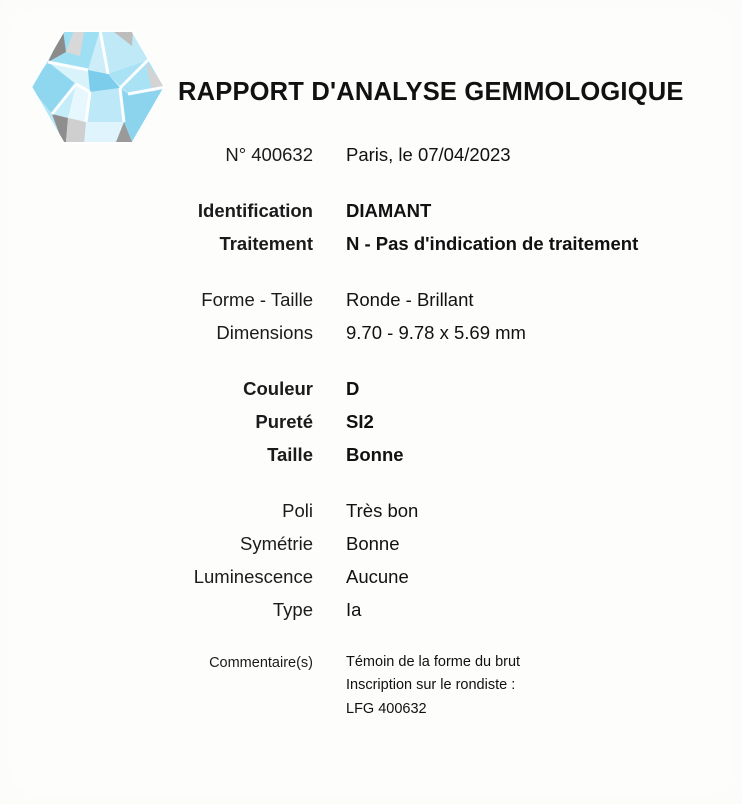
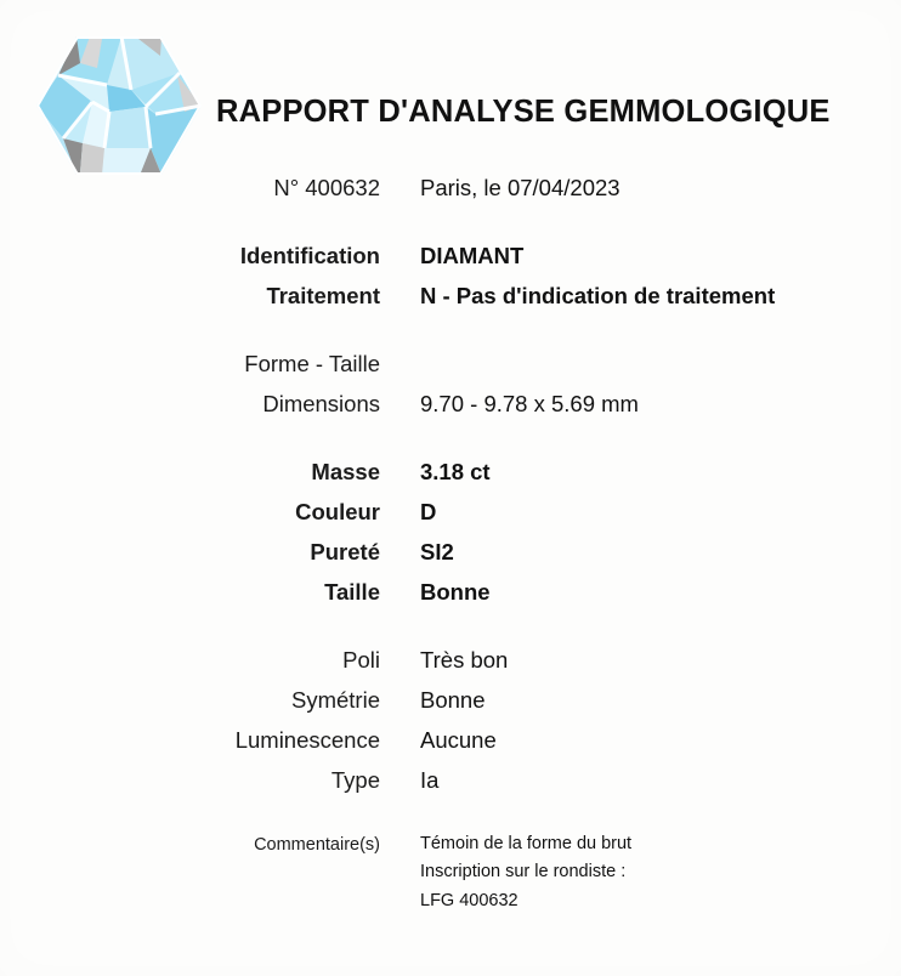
  RAPPORT D'ANALYSE GEMMOLOGIQUE
  N° 400632
  Paris, le 07/04/2023
  Identification
  DIAMANT
  Traitement
  N - Pas d'indication de traitement
  Forme - Taille
- Ronde - Brillant
  Dimensions
  9.70 - 9.78 x 5.69 mm
+ Masse
+ 3.18 ct
  Couleur
  D
  Pureté
  SI2
  Taille
  Bonne
  Poli
  Très bon
  Symétrie
  Bonne
  Luminescence
  Aucune
  Type
  Ia
  Commentaire(s)
  Témoin de la forme du brut
  Inscription sur le rondiste :
  LFG 400632
